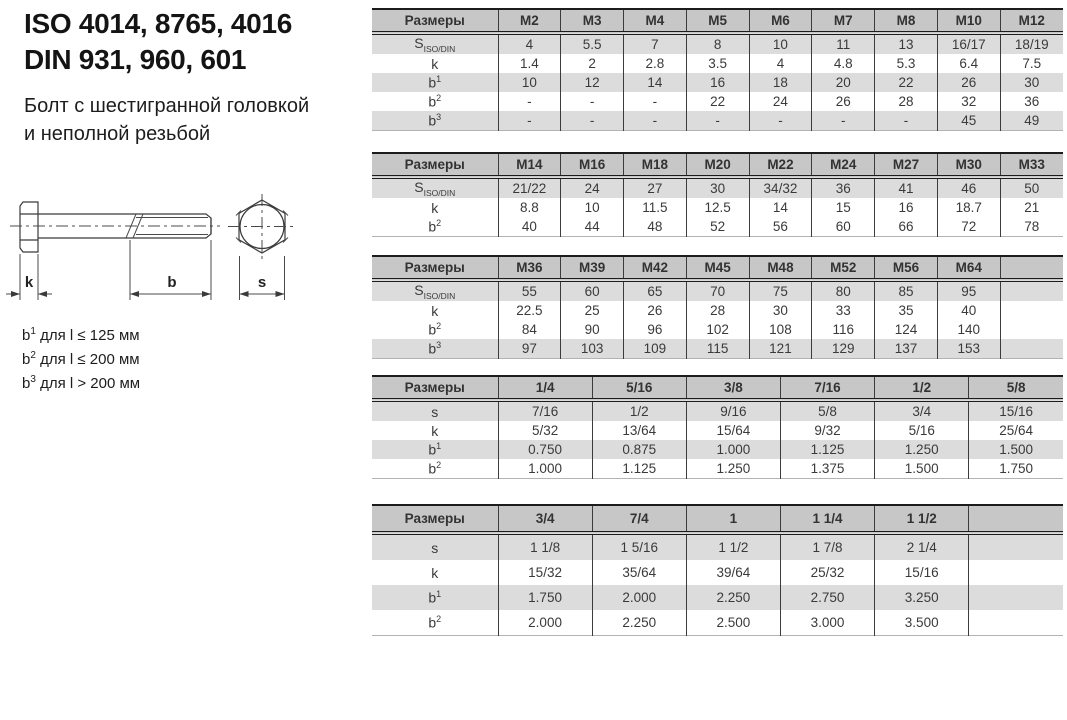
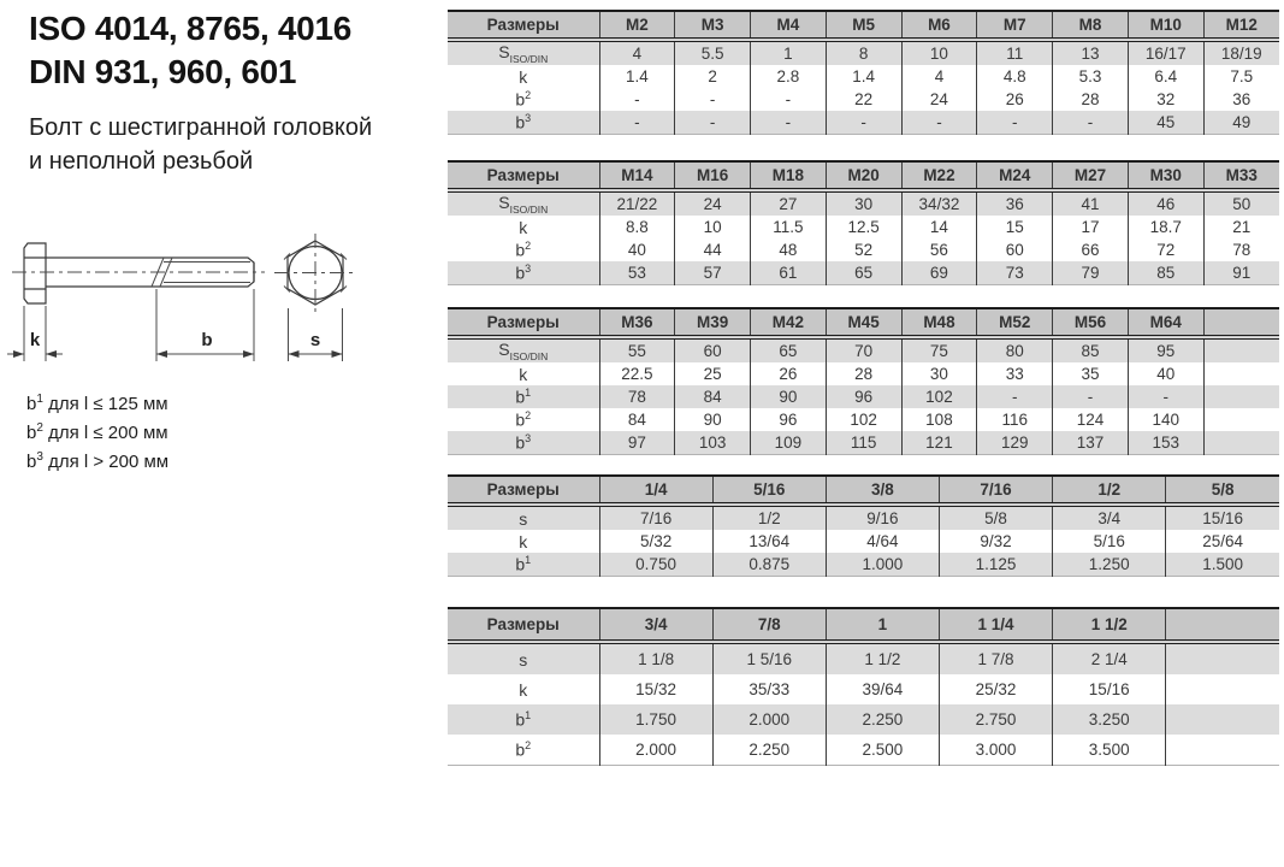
  ISO 4014, 8765, 4016
  DIN 931, 960, 601
  Болт с шестигранной головкой
  и неполной резьбой
  k
  b
  s
  b1 для l ≤ 125 мм
  b2 для l ≤ 200 мм
  b3 для l > 200 мм
  Размеры	M2	M3	M4	M5	M6	M7	M8	M10	M12
- SISO/DIN	4	5.5	7	8	10	11	13	16/17	18/19
+ SISO/DIN	4	5.5	1	8	10	11	13	16/17	18/19
- k	1.4	2	2.8	3.5	4	4.8	5.3	6.4	7.5
+ k	1.4	2	2.8	1.4	4	4.8	5.3	6.4	7.5
- b1	10	12	14	16	18	20	22	26	30
  b2	-	-	-	22	24	26	28	32	36
  b3	-	-	-	-	-	-	-	45	49
  Размеры	M14	M16	M18	M20	M22	M24	M27	M30	M33
  SISO/DIN	21/22	24	27	30	34/32	36	41	46	50
- k	8.8	10	11.5	12.5	14	15	16	18.7	21
+ k	8.8	10	11.5	12.5	14	15	17	18.7	21
  b2	40	44	48	52	56	60	66	72	78
+ b3	53	57	61	65	69	73	79	85	91
  Размеры	M36	M39	M42	M45	M48	M52	M56	M64
  SISO/DIN	55	60	65	70	75	80	85	95
  k	22.5	25	26	28	30	33	35	40
+ b1	78	84	90	96	102	-	-	-
  b2	84	90	96	102	108	116	124	140
  b3	97	103	109	115	121	129	137	153
  Размеры	1/4	5/16	3/8	7/16	1/2	5/8
  s	7/16	1/2	9/16	5/8	3/4	15/16
- k	5/32	13/64	15/64	9/32	5/16	25/64
+ k	5/32	13/64	4/64	9/32	5/16	25/64
  b1	0.750	0.875	1.000	1.125	1.250	1.500
- b2	1.000	1.125	1.250	1.375	1.500	1.750
- Размеры	3/4	7/4	1	1 1/4	1 1/2
+ Размеры	3/4	7/8	1	1 1/4	1 1/2
  s	1 1/8	1 5/16	1 1/2	1 7/8	2 1/4
- k	15/32	35/64	39/64	25/32	15/16
+ k	15/32	35/33	39/64	25/32	15/16
  b1	1.750	2.000	2.250	2.750	3.250
  b2	2.000	2.250	2.500	3.000	3.500
